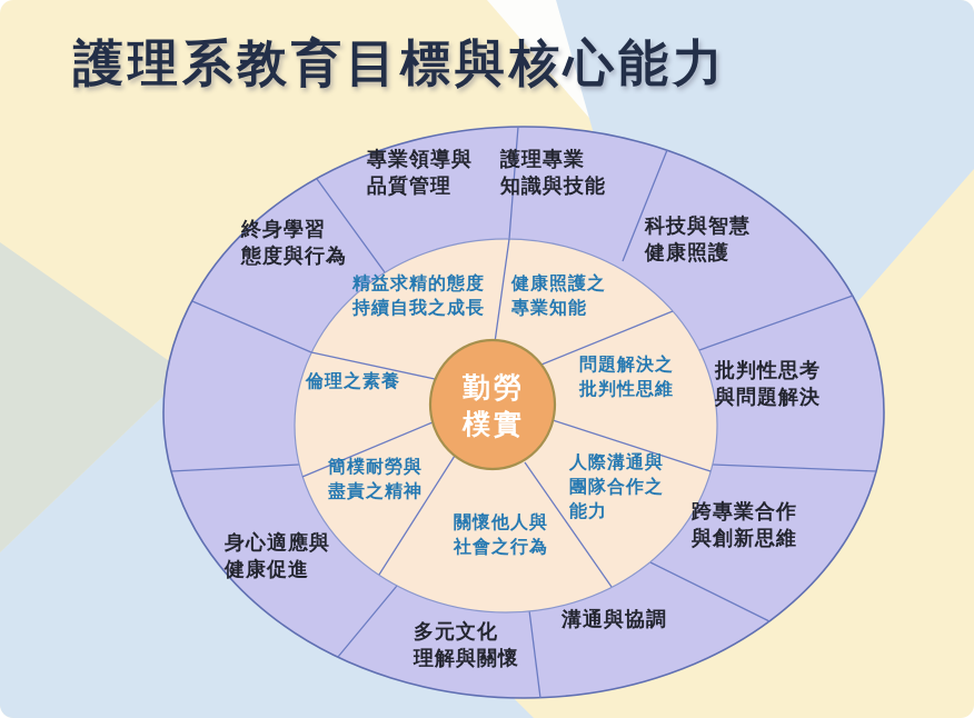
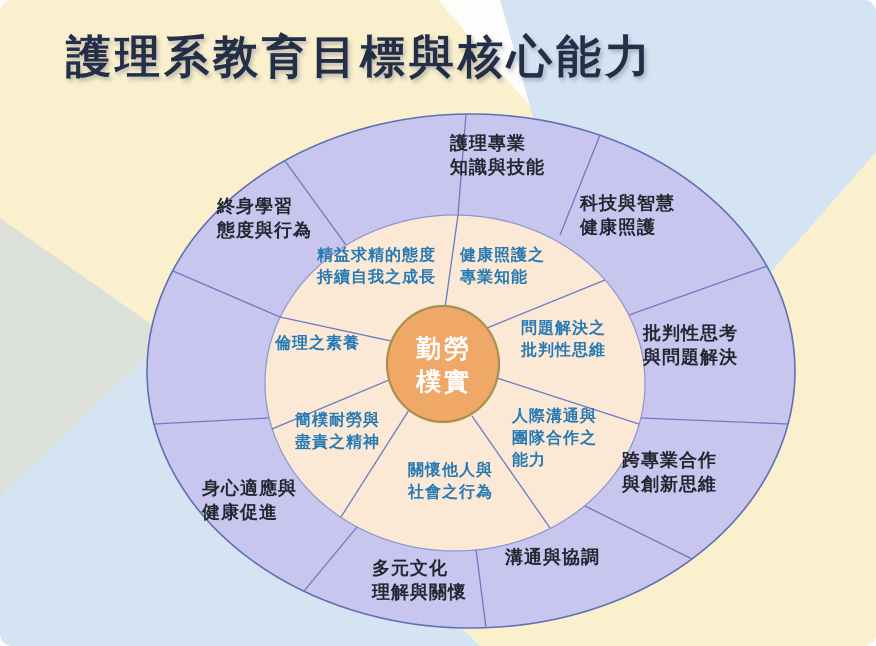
  護理系教育目標與核心能力
  護理專業
  知識與技能
  科技與智慧
  健康照護
  批判性思考
  與問題解決
  跨專業合作
  與創新思維
  溝通與協調
  多元文化
  理解與關懷
  身心適應與
  健康促進
  終身學習
  態度與行為
- 專業領導與
- 品質管理
  健康照護之
  專業知能
  問題解決之
  批判性思維
  人際溝通與
  團隊合作之
  能力
  關懷他人與
  社會之行為
  簡樸耐勞與
  盡責之精神
  倫理之素養
  精益求精的態度
  持續自我之成長
  勤勞
  樸實
